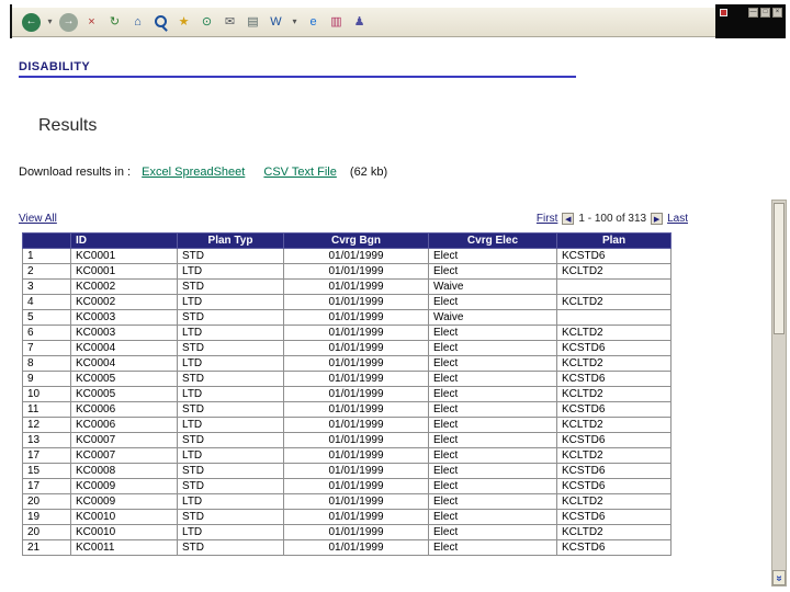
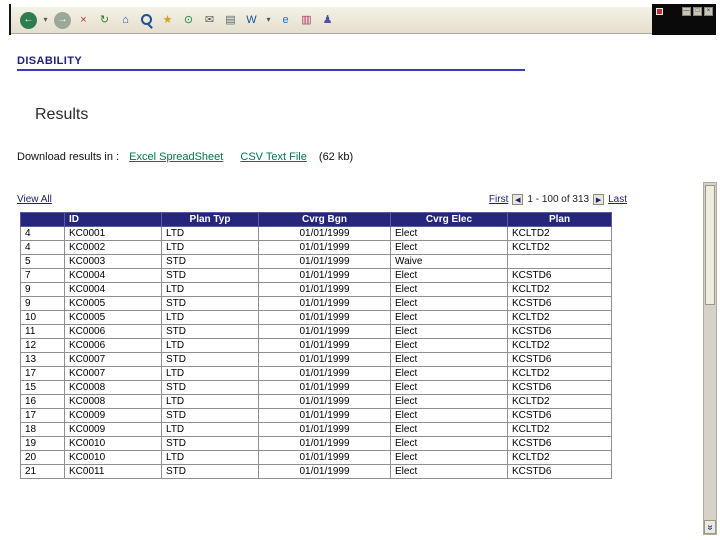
  ←
  ▾
  →
  ×
  ↻
  ⌂
  ★
  ⊙
  ✉
  ▤
  W
  ▾
  e
  ▥
  ♟
  DISABILITY
  Results
  Download results in : Excel SpreadSheet CSV Text File (62 kb)
  View All
  First
  1 - 100 of 313
  Last
  	ID	Plan Typ	Cvrg Bgn	Cvrg Elec	Plan
- 1	KC0001	STD	01/01/1999	Elect	KCSTD6
- 2	KC0001	LTD	01/01/1999	Elect	KCLTD2
+ 4	KC0001	LTD	01/01/1999	Elect	KCLTD2
- 3	KC0002	STD	01/01/1999	Waive
  4	KC0002	LTD	01/01/1999	Elect	KCLTD2
  5	KC0003	STD	01/01/1999	Waive
- 6	KC0003	LTD	01/01/1999	Elect	KCLTD2
  7	KC0004	STD	01/01/1999	Elect	KCSTD6
- 8	KC0004	LTD	01/01/1999	Elect	KCLTD2
+ 9	KC0004	LTD	01/01/1999	Elect	KCLTD2
  9	KC0005	STD	01/01/1999	Elect	KCSTD6
  10	KC0005	LTD	01/01/1999	Elect	KCLTD2
  11	KC0006	STD	01/01/1999	Elect	KCSTD6
  12	KC0006	LTD	01/01/1999	Elect	KCLTD2
  13	KC0007	STD	01/01/1999	Elect	KCSTD6
  17	KC0007	LTD	01/01/1999	Elect	KCLTD2
  15	KC0008	STD	01/01/1999	Elect	KCSTD6
+ 16	KC0008	LTD	01/01/1999	Elect	KCLTD2
  17	KC0009	STD	01/01/1999	Elect	KCSTD6
- 20	KC0009	LTD	01/01/1999	Elect	KCLTD2
+ 18	KC0009	LTD	01/01/1999	Elect	KCLTD2
  19	KC0010	STD	01/01/1999	Elect	KCSTD6
  20	KC0010	LTD	01/01/1999	Elect	KCLTD2
  21	KC0011	STD	01/01/1999	Elect	KCSTD6
